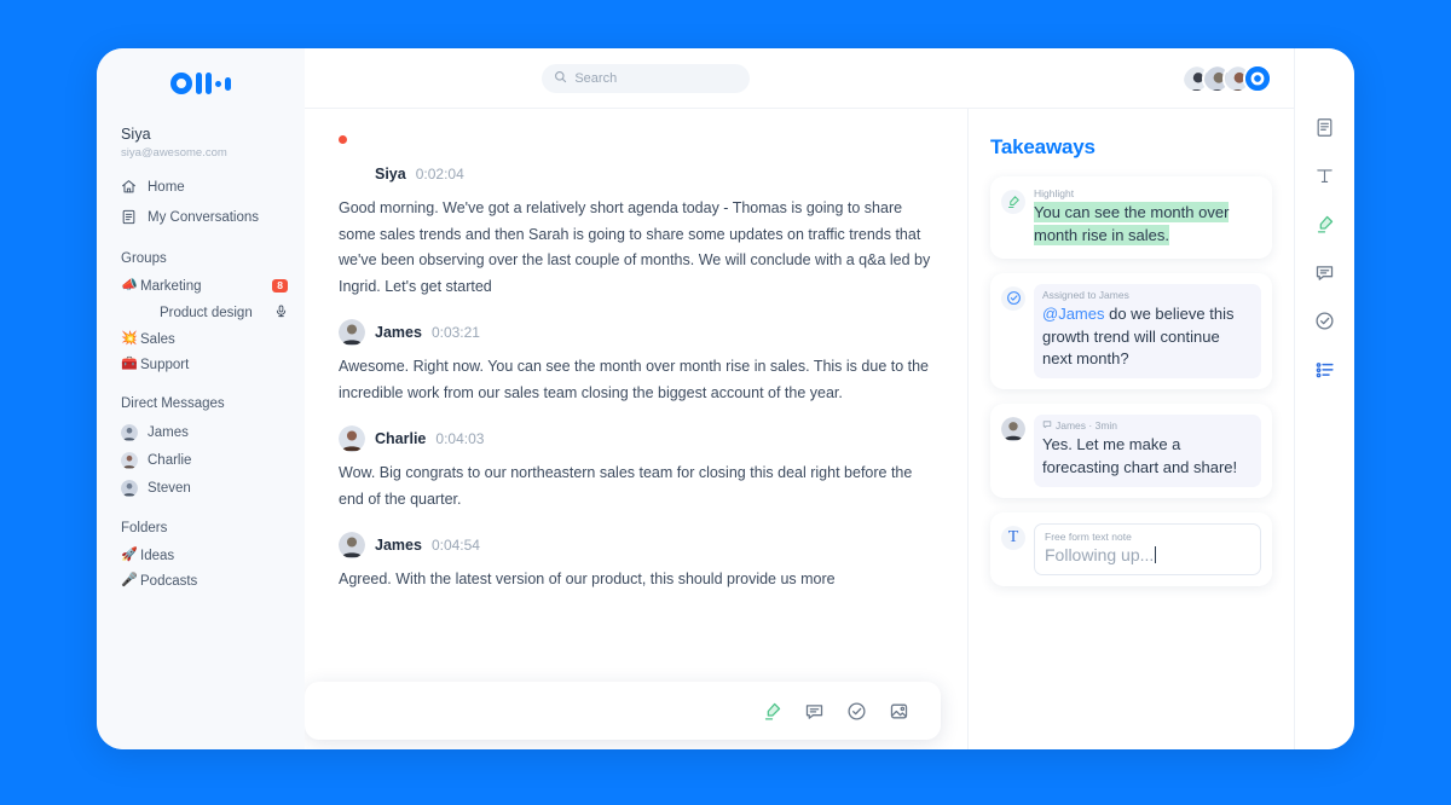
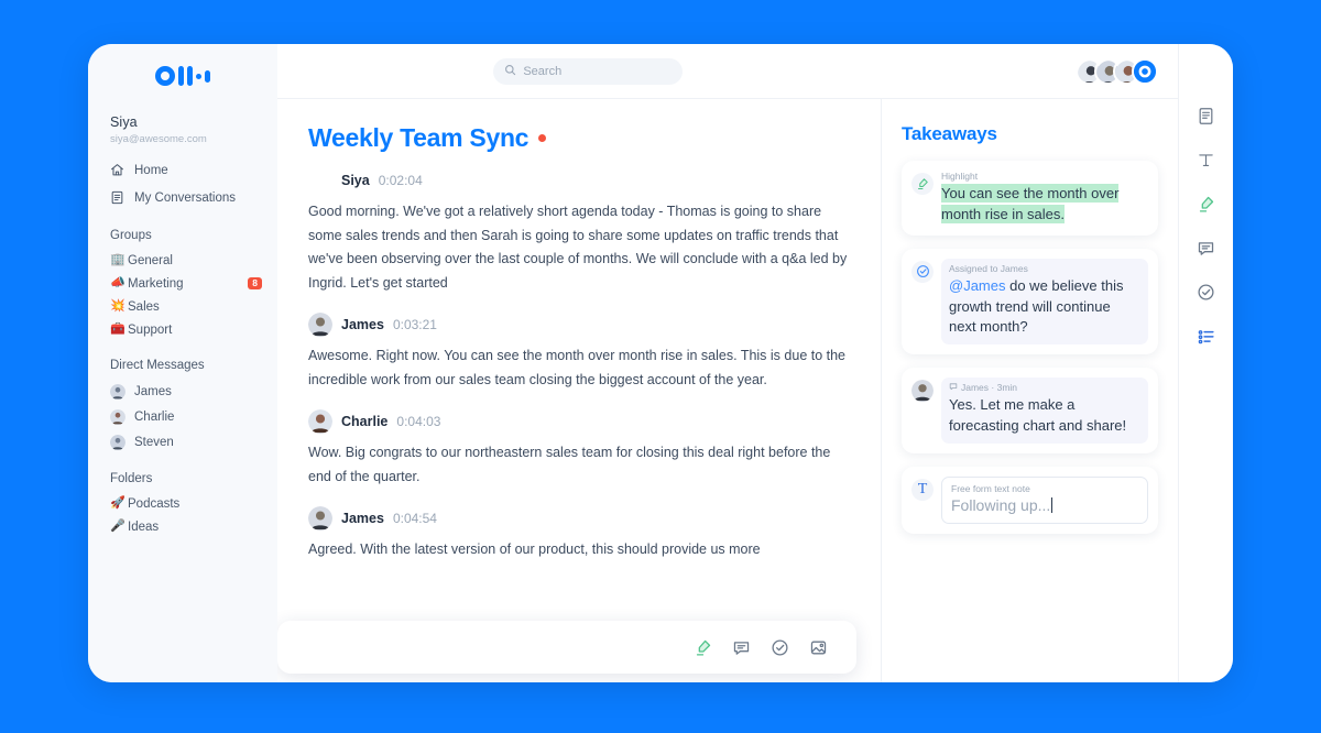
  Siya
  siya@awesome.com
  Home
  My Conversations
  Groups
+ 🏢
+ General
  📣
  Marketing
  8
- Product design
  💥
  Sales
  🧰
  Support
  Direct Messages
  James
  Charlie
  Steven
  Folders
  🚀
- Ideas
+ Podcasts
  🎤
- Podcasts
+ Ideas
  Search
+ Weekly Team Sync
  Siya
  0:02:04
  Good morning. We've got a relatively short agenda today - Thomas is going to share some sales trends and then Sarah is going to share some updates on traffic trends that we've been observing over the last couple of months. We will conclude with a q&a led by Ingrid. Let's get started
  James
  0:03:21
  Awesome. Right now. You can see the month over month rise in sales. This is due to the incredible work from our sales team closing the biggest account of the year.
  Charlie
  0:04:03
  Wow. Big congrats to our northeastern sales team for closing this deal right before the end of the quarter.
  James
  0:04:54
  Agreed. With the latest version of our product, this should provide us more
  Takeaways
  Highlight
  You can see the month over
  month rise in sales.
  Assigned to James
  @James do we believe this growth trend will continue next month?
  James · 3min
  Yes. Let me make a forecasting chart and share!
  T
  Free form text note
  Following up...
